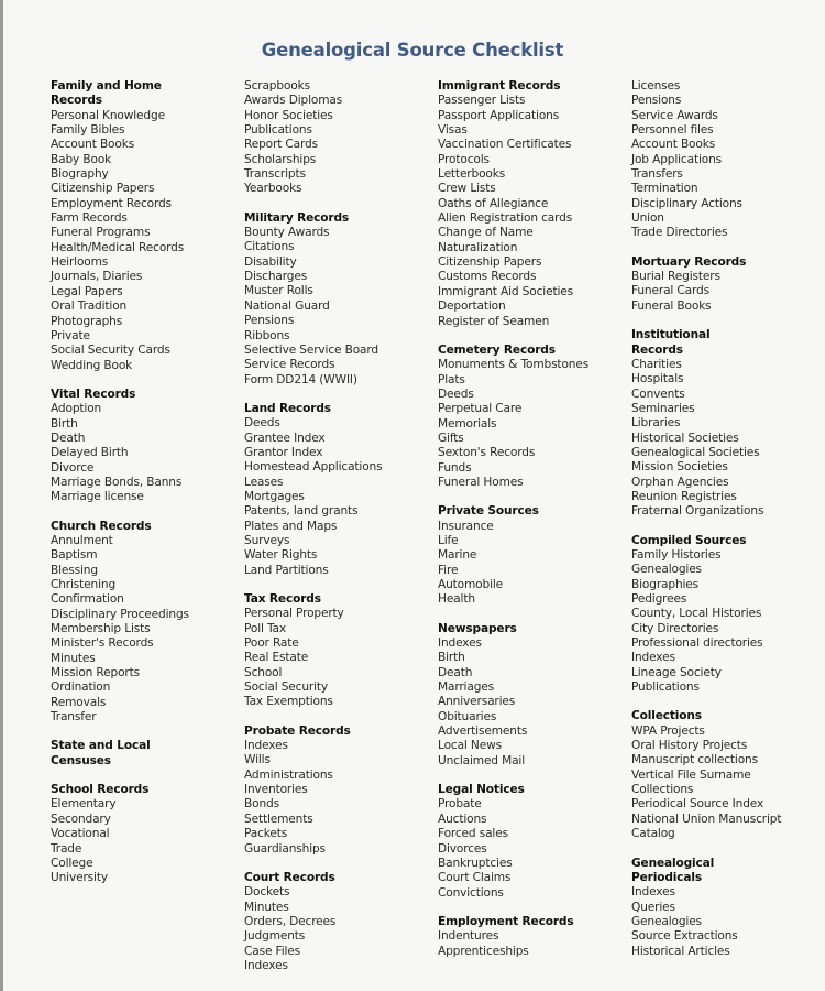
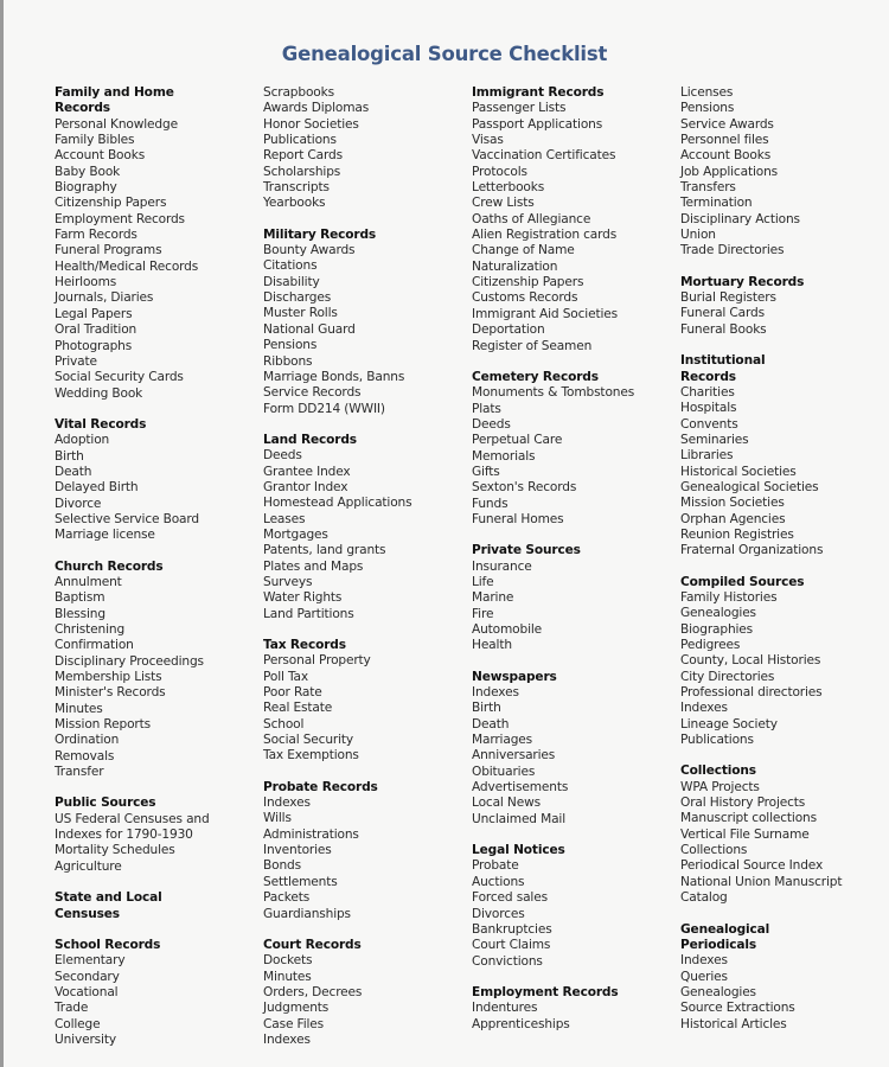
  Genealogical Source Checklist
  Family and Home Records
  Personal Knowledge
  Family Bibles
  Account Books
  Baby Book
  Biography
  Citizenship Papers
  Employment Records
  Farm Records
  Funeral Programs
  Health/Medical Records
  Heirlooms
  Journals, Diaries
  Legal Papers
  Oral Tradition
  Photographs
  Private
  Social Security Cards
  Wedding Book
  Vital Records
  Adoption
  Birth
  Death
  Delayed Birth
  Divorce
- Marriage Bonds, Banns
+ Selective Service Board
  Marriage license
  Church Records
  Annulment
  Baptism
  Blessing
  Christening
  Confirmation
  Disciplinary Proceedings
  Membership Lists
  Minister's Records
  Minutes
  Mission Reports
  Ordination
  Removals
  Transfer
+ Public Sources
+ US Federal Censuses and
+ Indexes for 1790-1930
+ Mortality Schedules
+ Agriculture
  State and Local Censuses
  School Records
  Elementary
  Secondary
  Vocational
  Trade
  College
  University
  Scrapbooks
  Awards Diplomas
  Honor Societies
  Publications
  Report Cards
  Scholarships
  Transcripts
  Yearbooks
  Military Records
  Bounty Awards
  Citations
  Disability
  Discharges
  Muster Rolls
  National Guard
  Pensions
  Ribbons
- Selective Service Board
+ Marriage Bonds, Banns
  Service Records
  Form DD214 (WWII)
  Land Records
  Deeds
  Grantee Index
  Grantor Index
  Homestead Applications
  Leases
  Mortgages
  Patents, land grants
  Plates and Maps
  Surveys
  Water Rights
  Land Partitions
  Tax Records
  Personal Property
  Poll Tax
  Poor Rate
  Real Estate
  School
  Social Security
  Tax Exemptions
  Probate Records
  Indexes
  Wills
  Administrations
  Inventories
  Bonds
  Settlements
  Packets
  Guardianships
  Court Records
  Dockets
  Minutes
  Orders, Decrees
  Judgments
  Case Files
  Indexes
  Immigrant Records
  Passenger Lists
  Passport Applications
  Visas
  Vaccination Certificates
  Protocols
  Letterbooks
  Crew Lists
  Oaths of Allegiance
  Alien Registration cards
  Change of Name
  Naturalization
  Citizenship Papers
  Customs Records
  Immigrant Aid Societies
  Deportation
  Register of Seamen
  Cemetery Records
  Monuments & Tombstones
  Plats
  Deeds
  Perpetual Care
  Memorials
  Gifts
  Sexton's Records
  Funds
  Funeral Homes
  Private Sources
  Insurance
  Life
  Marine
  Fire
  Automobile
  Health
  Newspapers
  Indexes
  Birth
  Death
  Marriages
  Anniversaries
  Obituaries
  Advertisements
  Local News
  Unclaimed Mail
  Legal Notices
  Probate
  Auctions
  Forced sales
  Divorces
  Bankruptcies
  Court Claims
  Convictions
  Employment Records
  Indentures
  Apprenticeships
  Licenses
  Pensions
  Service Awards
  Personnel files
  Account Books
  Job Applications
  Transfers
  Termination
  Disciplinary Actions
  Union
  Trade Directories
  Mortuary Records
  Burial Registers
  Funeral Cards
  Funeral Books
  Institutional Records
  Charities
  Hospitals
  Convents
  Seminaries
  Libraries
  Historical Societies
  Genealogical Societies
  Mission Societies
  Orphan Agencies
  Reunion Registries
  Fraternal Organizations
  Compiled Sources
  Family Histories
  Genealogies
  Biographies
  Pedigrees
  County, Local Histories
  City Directories
  Professional directories
  Indexes
  Lineage Society
  Publications
  Collections
  WPA Projects
  Oral History Projects
  Manuscript collections
  Vertical File Surname
  Collections
  Periodical Source Index
  National Union Manuscript
  Catalog
  Genealogical Periodicals
  Indexes
  Queries
  Genealogies
  Source Extractions
  Historical Articles
